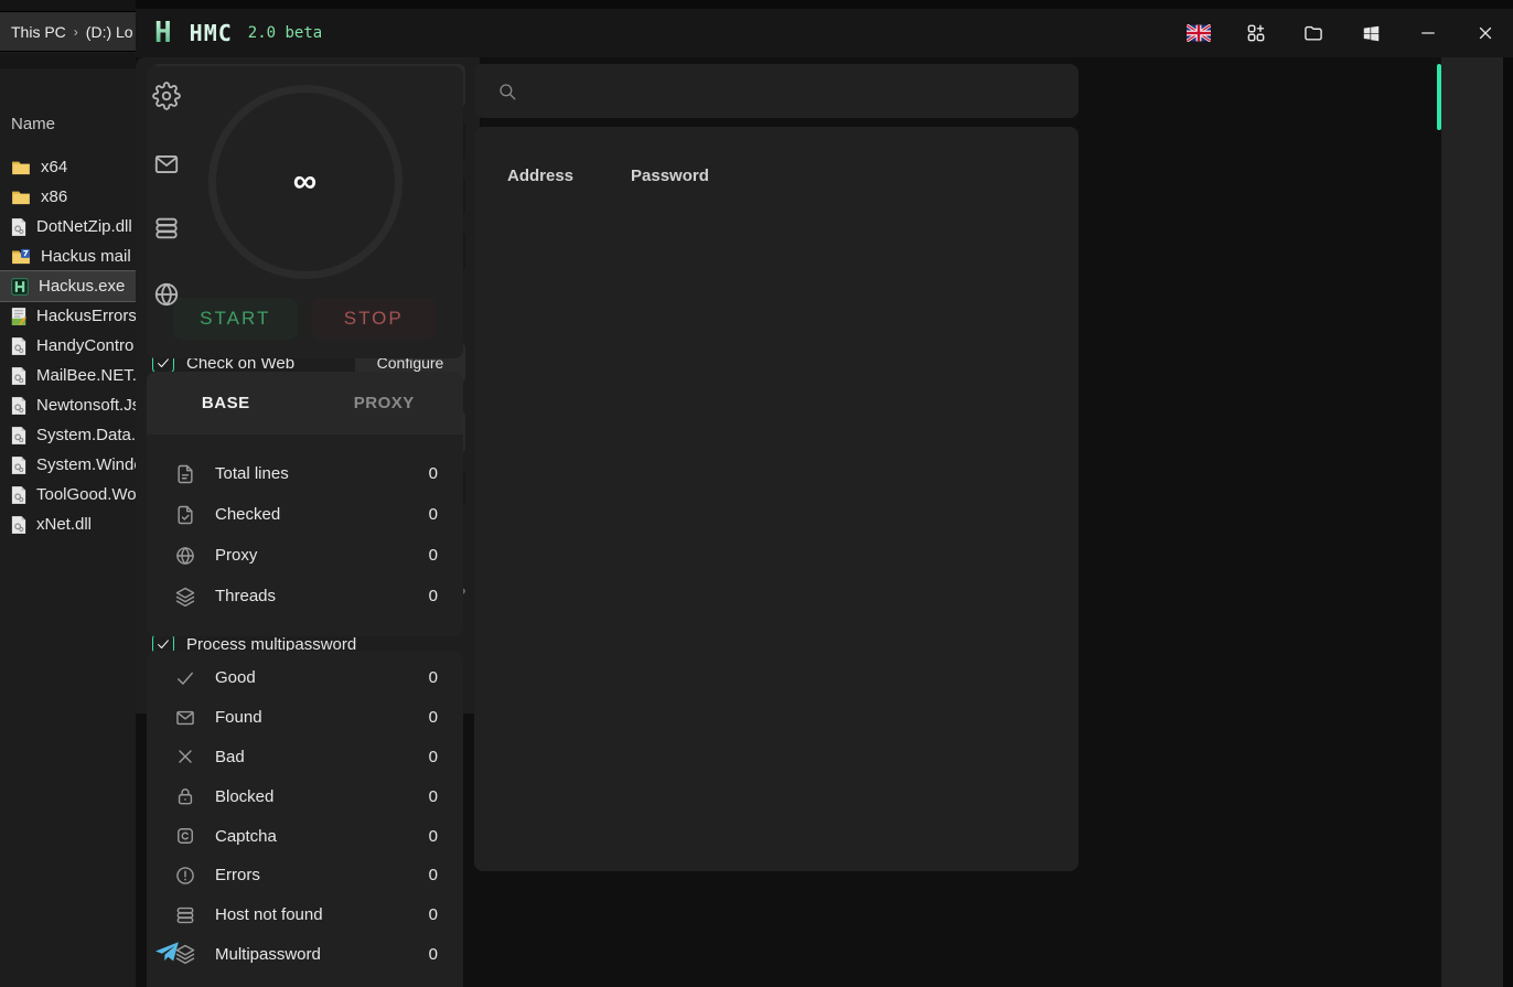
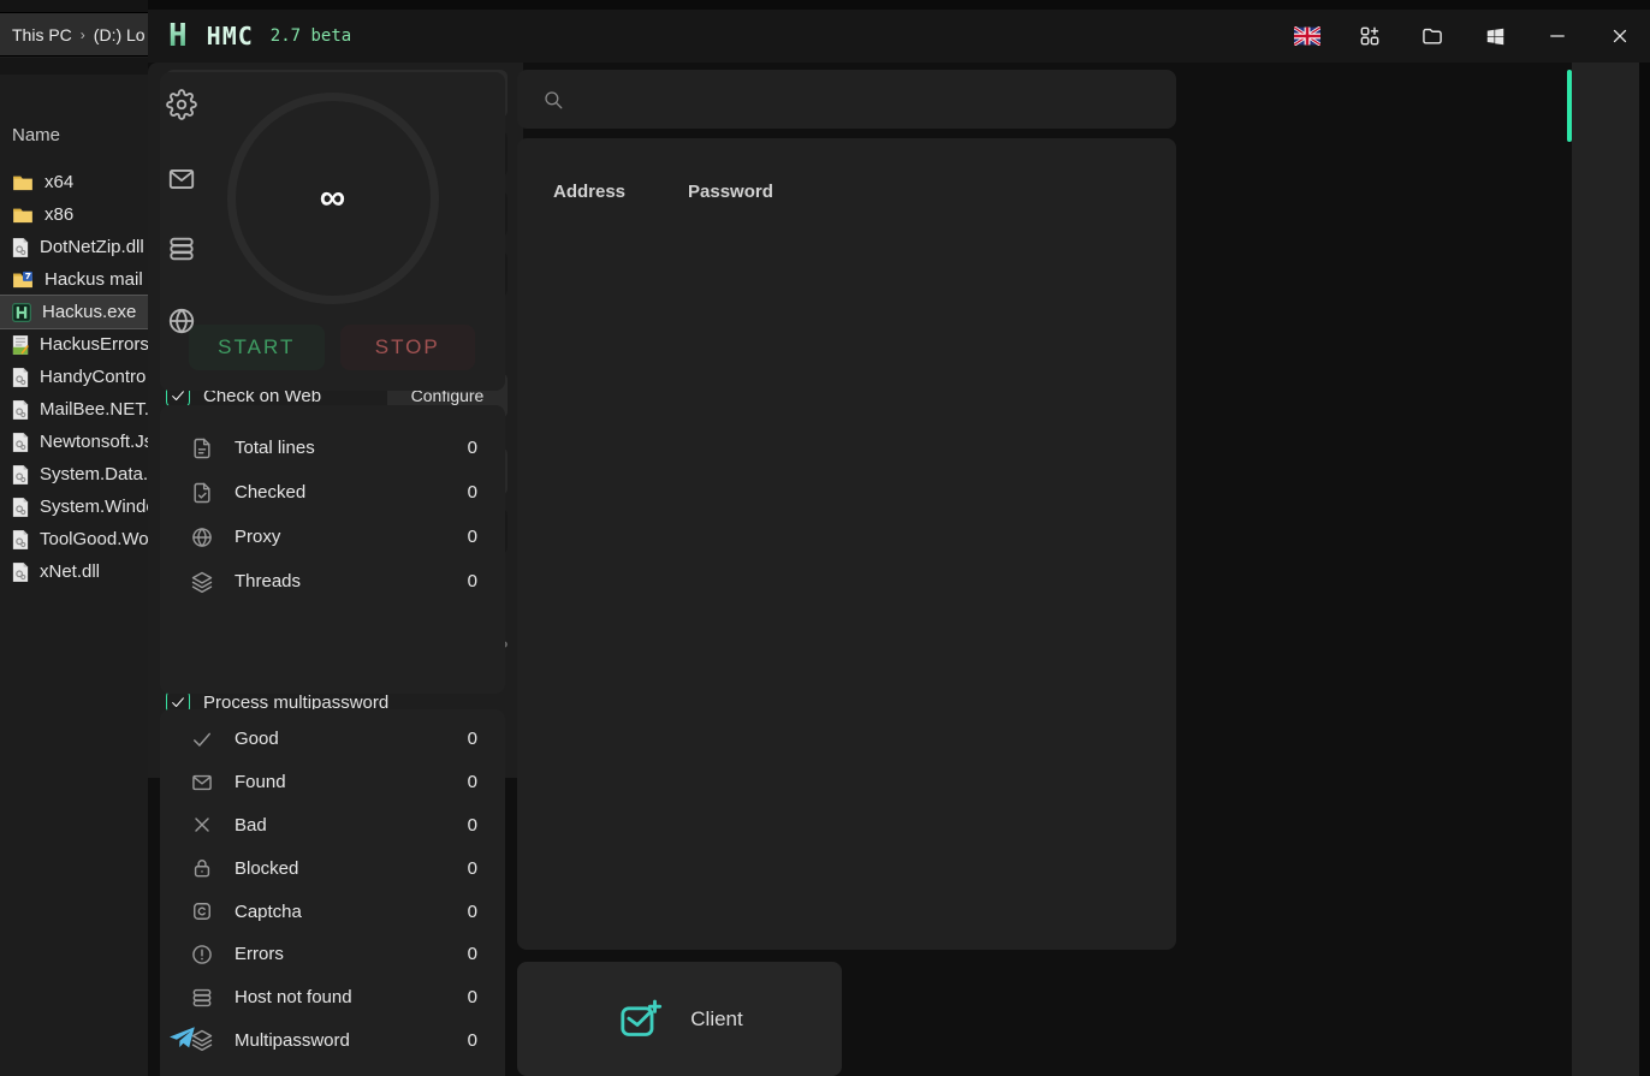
  This PC
  ›
  (D:) Lo
  Name
  x64
  x86
  DotNetZip.dll
  Hackus mail
  Hackus.exe
  HackusErrors
  HandyContro
  MailBee.NET.
  Newtonsoft.J
  System.Data.
  System.Wind
  ToolGood.Wo
  xNet.dll
  H
  HMC
- 2.0 beta
+ 2.7 beta
  ∞
  START
  STOP
- BASE
- PROXY
  Total lines
  0
  Checked
  0
  Proxy
  0
  Threads
  0
  Good
  0
  Found
  0
  Bad
  0
  Blocked
  0
  Captcha
  0
  Errors
  0
  Host not found
  0
  Multipassword
  0
  Address
  Password
+ Client
  Check on Web
  Configure
  Process multipassword
